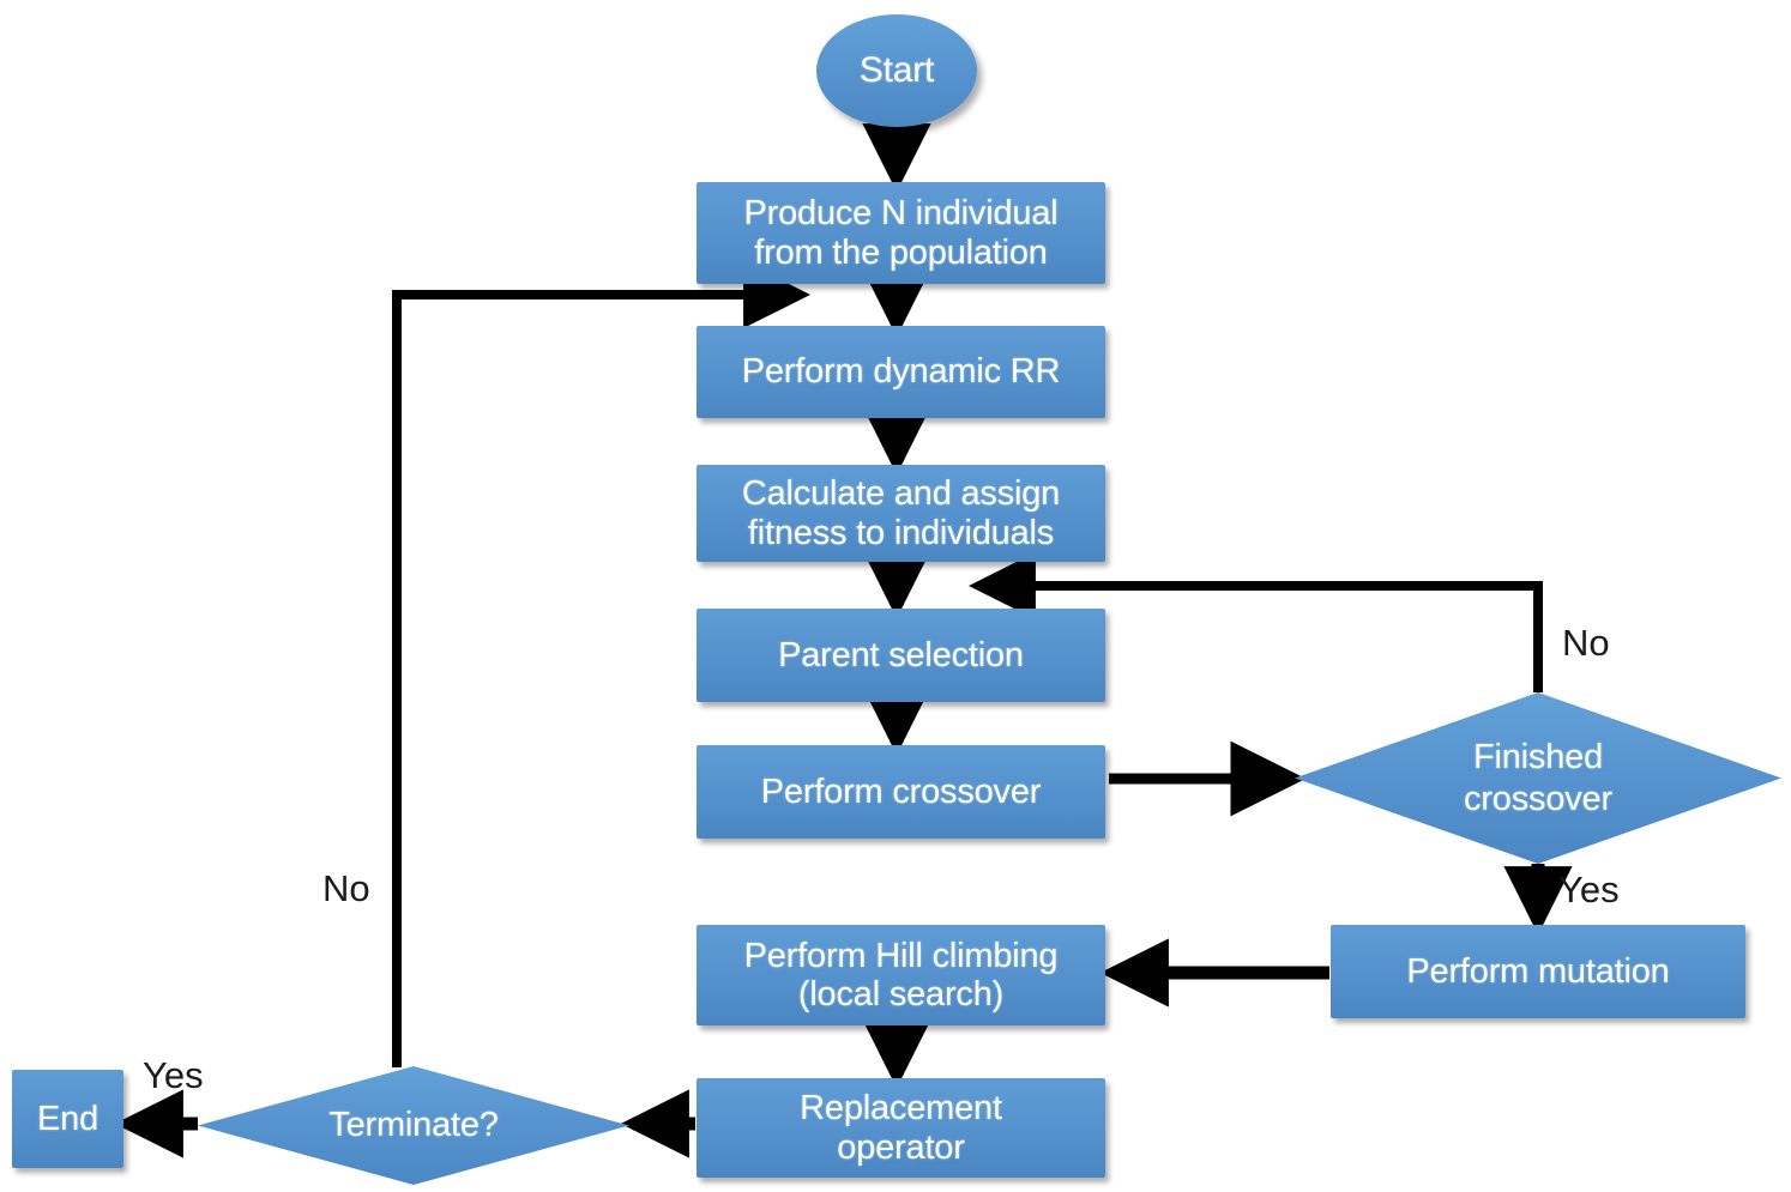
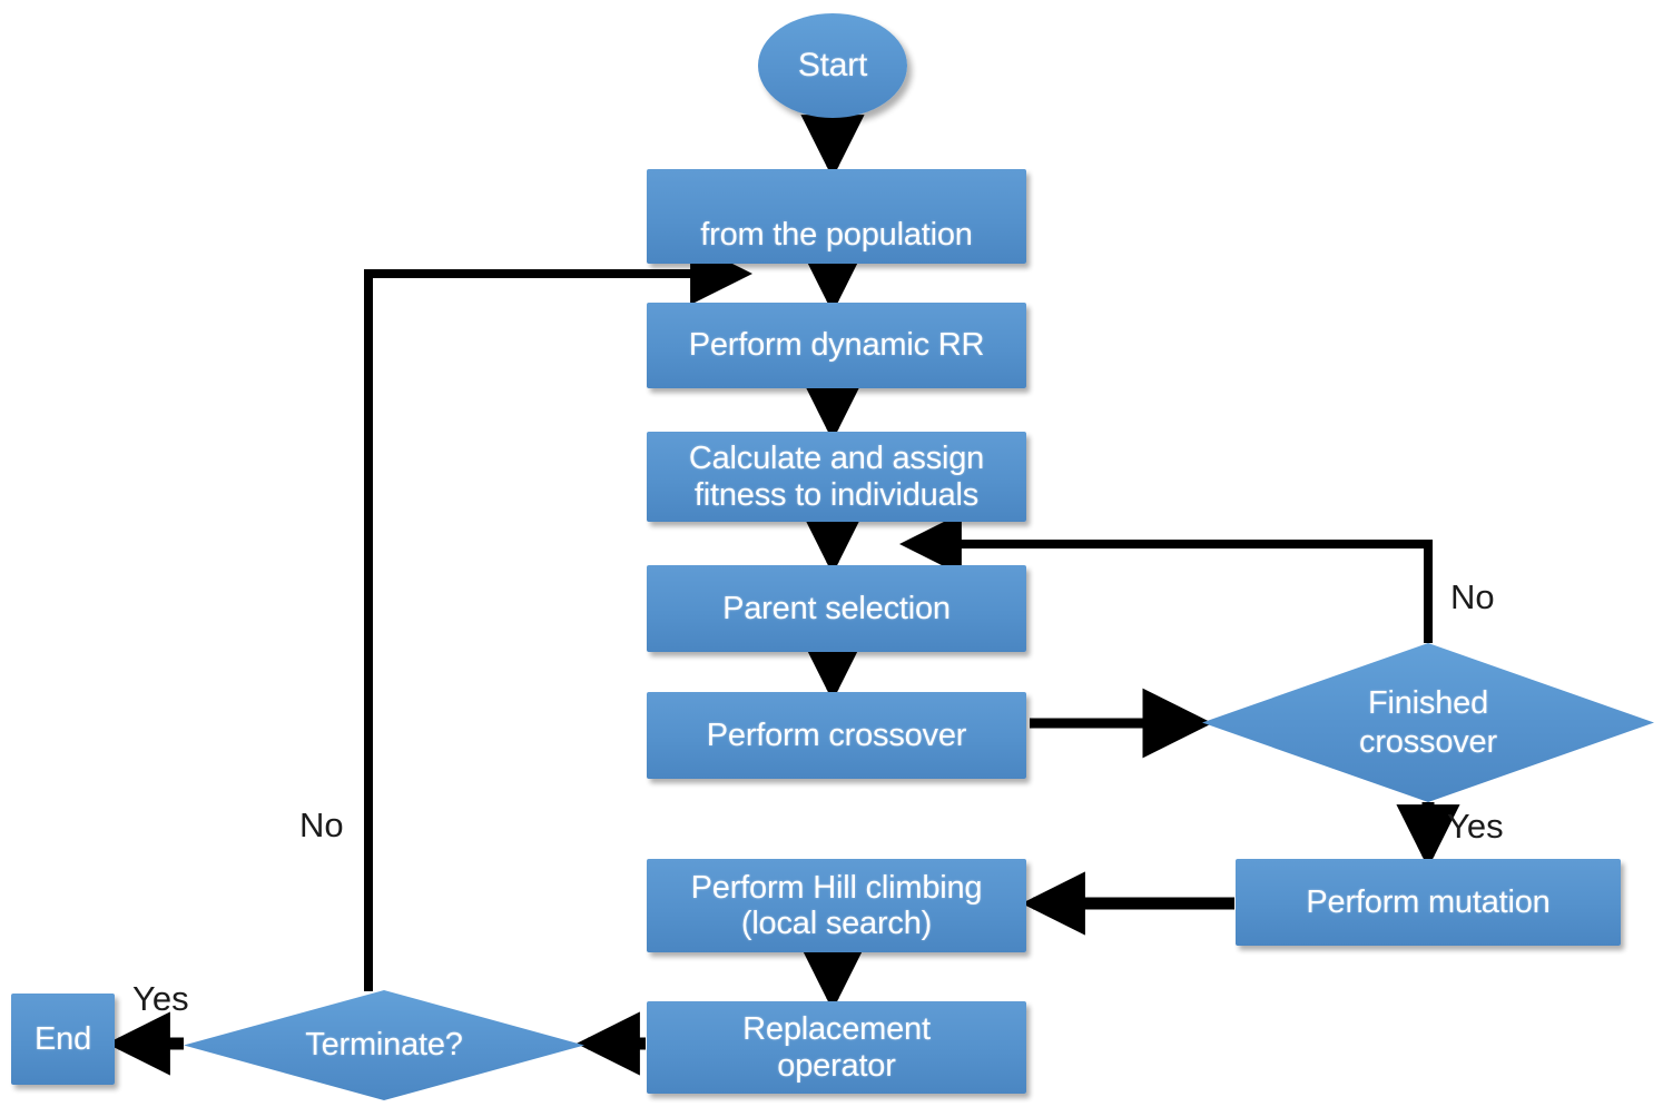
  Start
- Produce N individual
  from the population
  Perform dynamic RR
  Calculate and assign
  fitness to individuals
  Parent selection
  Perform crossover
  Finished
  crossover
  Perform mutation
  Perform Hill climbing
  (local search)
  Replacement
  operator
  Terminate?
  End
  No
  Yes
  No
  Yes
